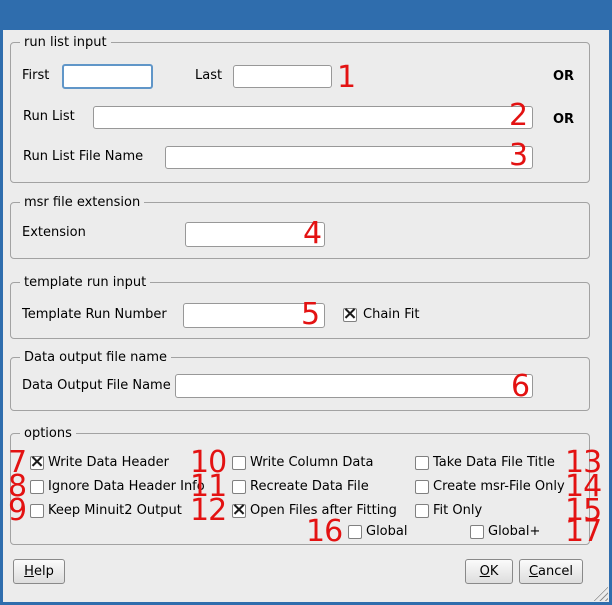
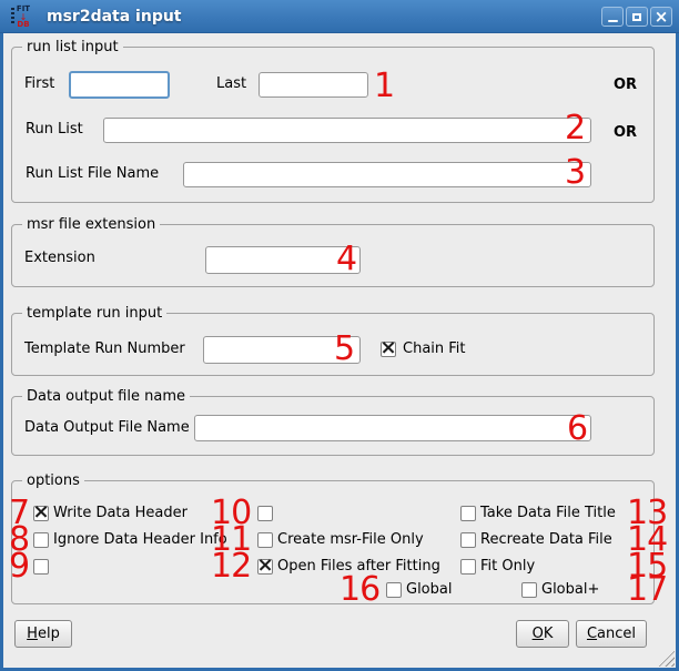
+ FIT
+ ↓
+ DB
+ msr2data input
+ ×
  run list input
  First
  Last
  OR
  Run List
  OR
  Run List File Name
  msr file extension
  Extension
  template run input
  Template Run Number
  Chain Fit
  Data output file name
  Data Output File Name
  options
  Write Data Header
  Ignore Data Header Info
- Keep Minuit2 Output
- Write Column Data
- Recreate Data File
+ Create msr-File Only
  Open Files after Fitting
  Take Data File Title
- Create msr-File Only
+ Recreate Data File
  Fit Only
  Global
  Global+
  Help
  OK
  Cancel
  1
  2
  3
  4
  5
  6
  7
  8
  9
  10
  11
  12
  13
  14
  15
  16
  17
